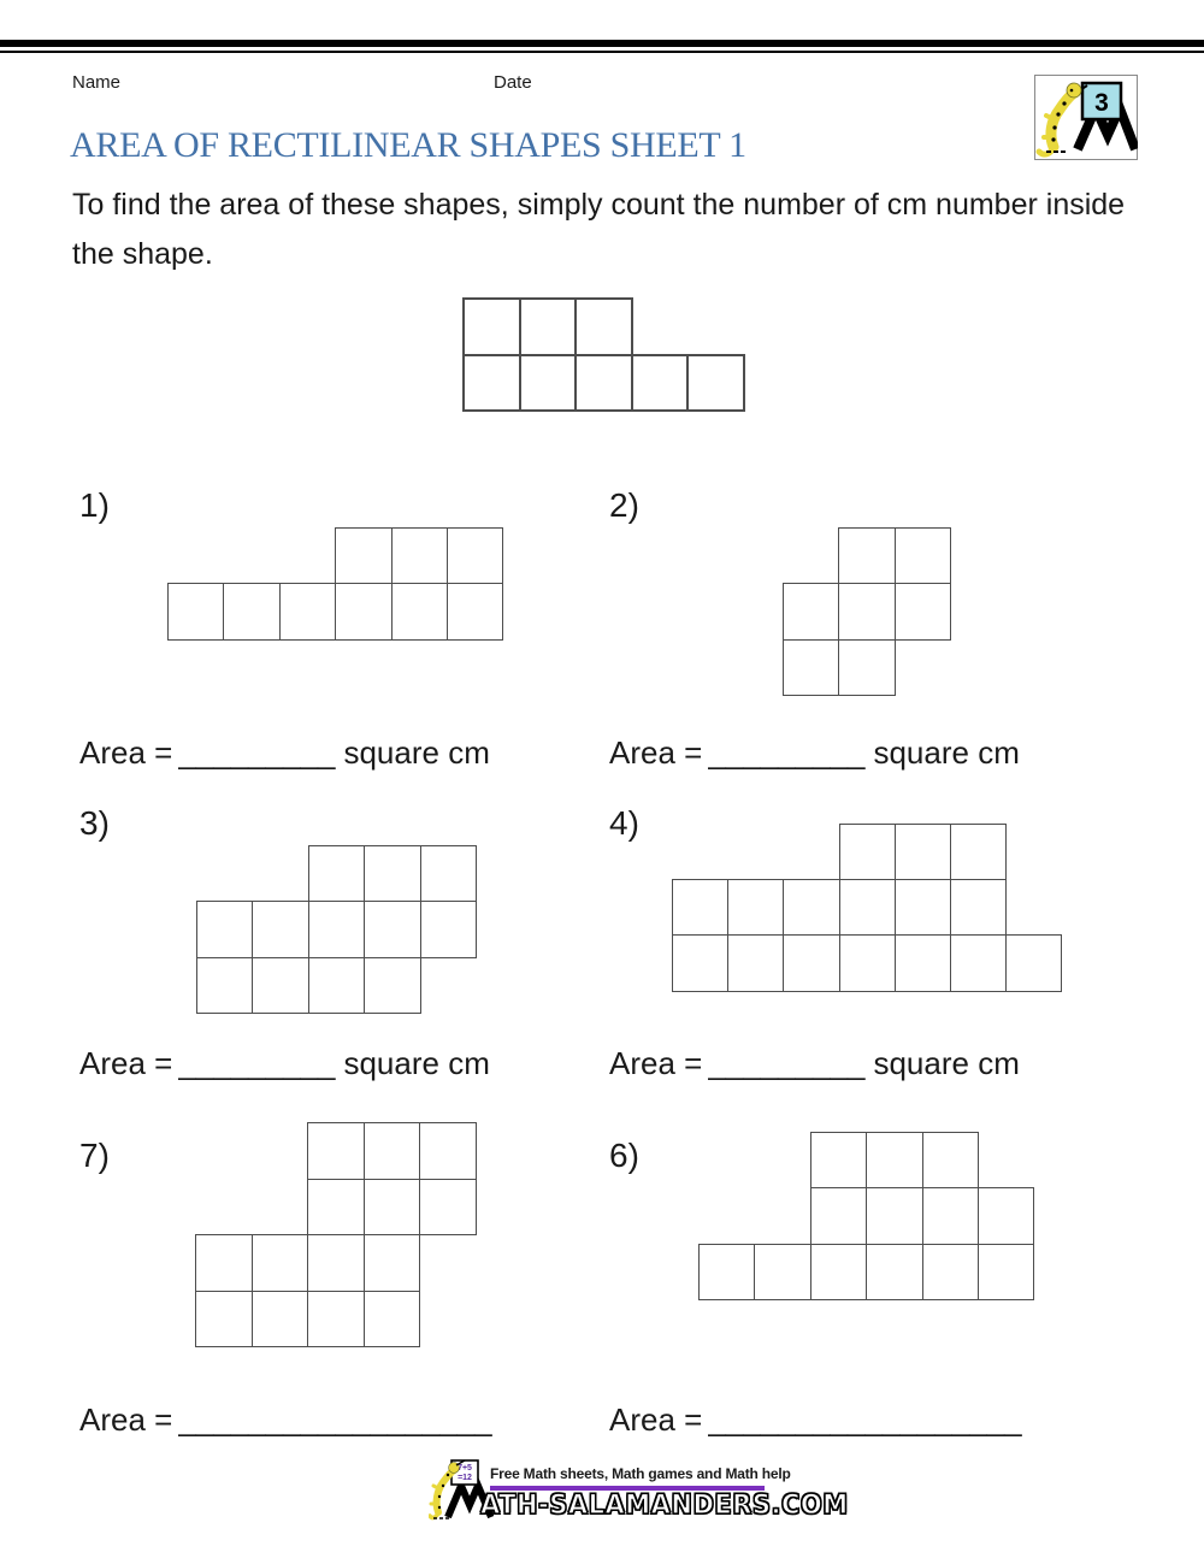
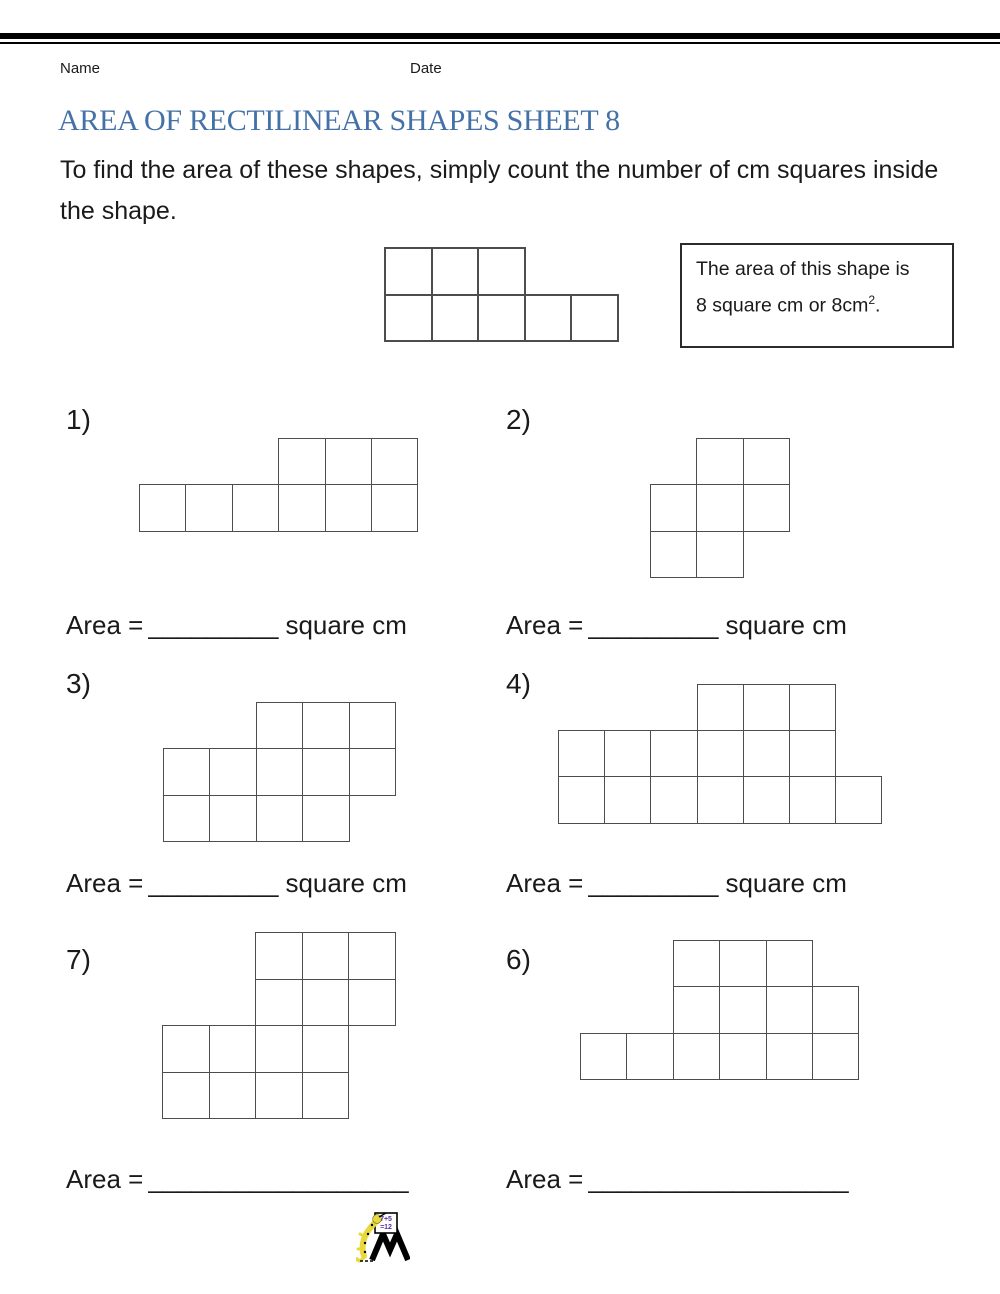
  Name
  Date
- 3
- AREA OF RECTILINEAR SHAPES SHEET 1
+ AREA OF RECTILINEAR SHAPES SHEET 8
- To find the area of these shapes, simply count the number of cm number inside the shape.
+ To find the area of these shapes, simply count the number of cm squares inside the shape.
+ The area of this shape is
+ 8 square cm or 8cm2.
  1)
  2)
  3)
  4)
  7)
  6)
  Area = _________ square cm
  Area = _________ square cm
  Area = _________ square cm
  Area = _________ square cm
  Area = __________________
  Area = __________________
- Free Math sheets, Math games and Math help
- ATH-SALAMANDERS.COM
